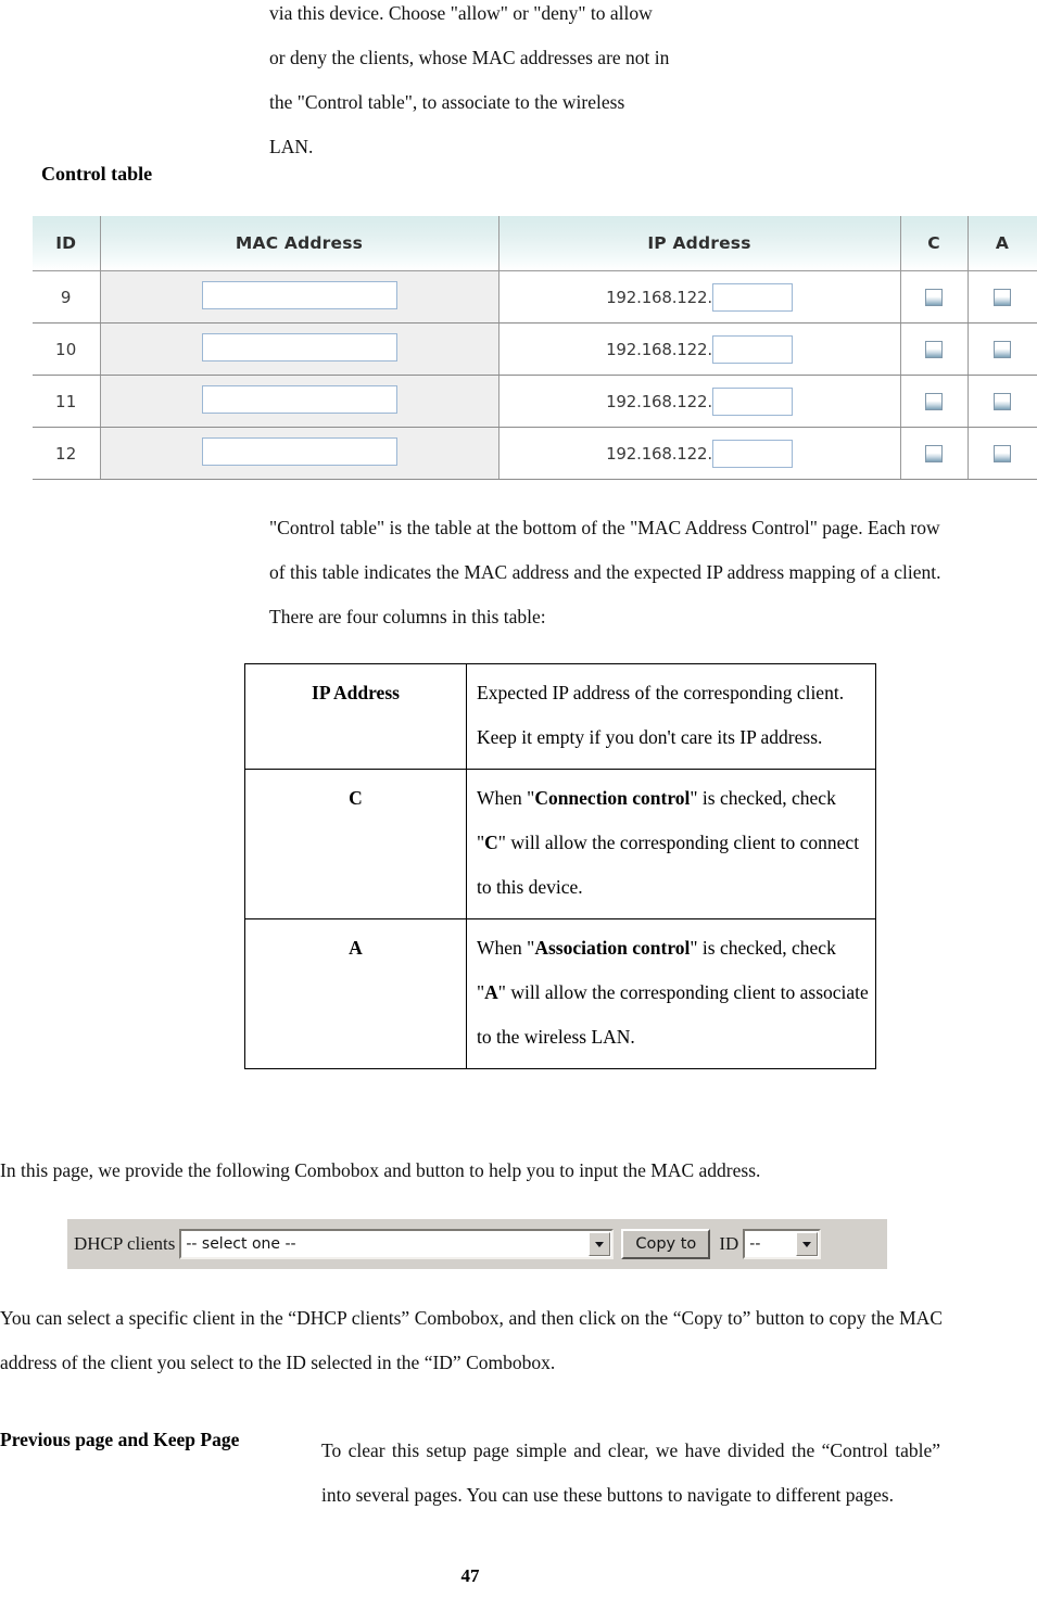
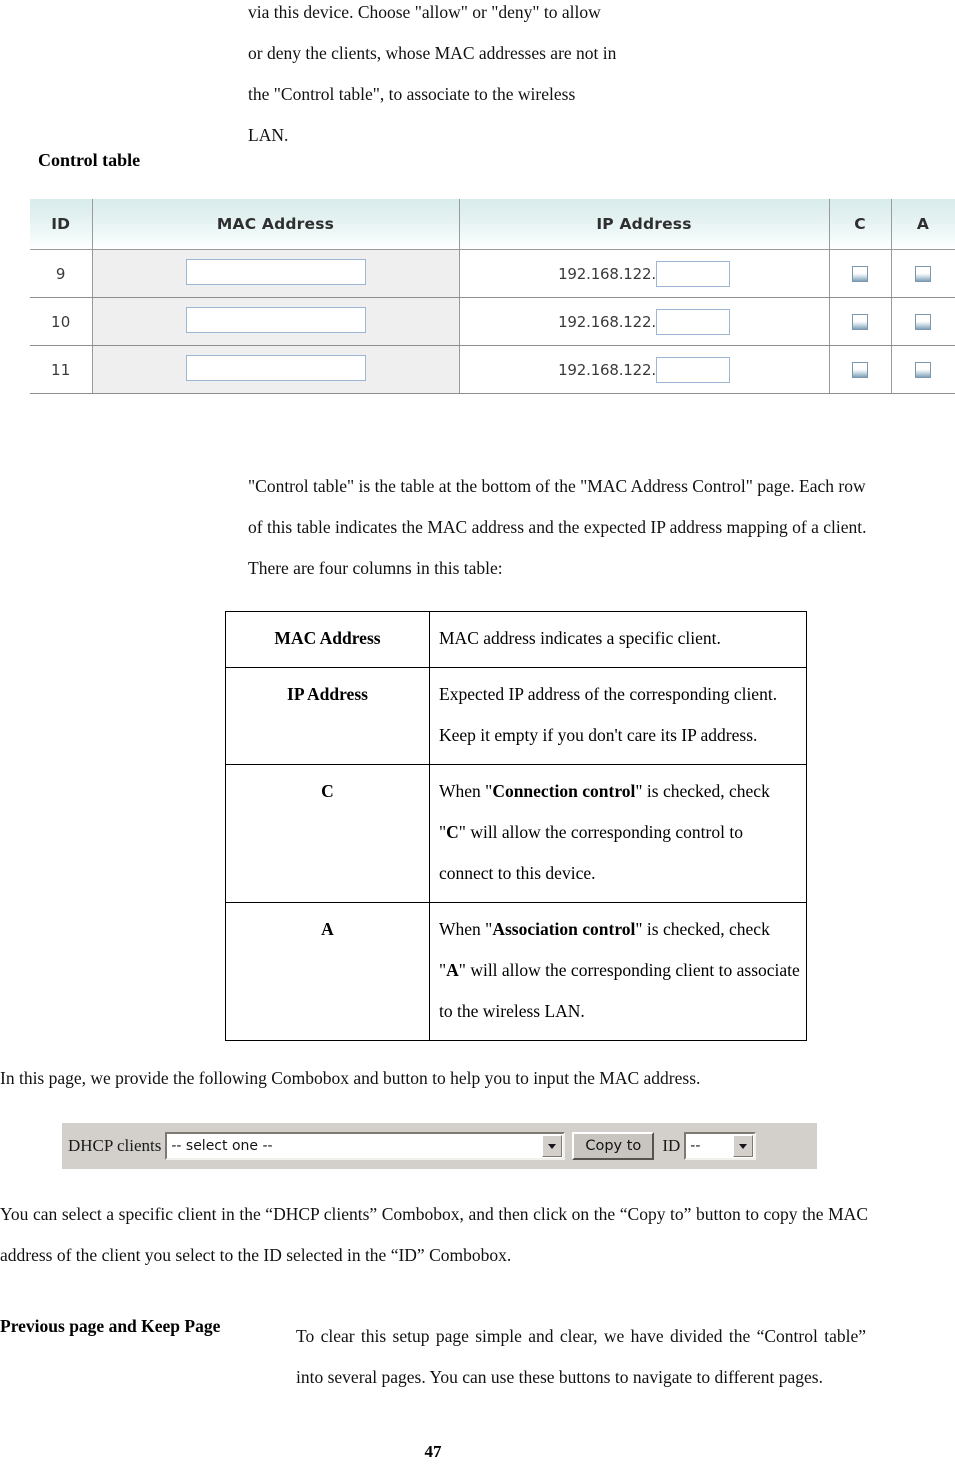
  via this device. Choose "allow" or "deny" to allow or deny the clients, whose MAC addresses are not in the "Control table", to associate to the wireless LAN.
  Control table
  ID	MAC Address	IP Address	C	A
  9		192.168.122.
  10		192.168.122.
  11		192.168.122.
- 12		192.168.122.
  "Control table" is the table at the bottom of the "MAC Address Control" page. Each row of this table indicates the MAC address and the expected IP address mapping of a client. There are four columns in this table:
+ MAC Address	MAC address indicates a specific client.
  IP Address	Expected IP address of the corresponding client. Keep it empty if you don't care its IP address.
- C	When "Connection control" is checked, check "C" will allow the corresponding client to connect to this device.
+ C	When "Connection control" is checked, check "C" will allow the corresponding control to connect to this device.
  A	When "Association control" is checked, check "A" will allow the corresponding client to associate to the wireless LAN.
  In this page, we provide the following Combobox and button to help you to input the MAC address.
  DHCP clients
  -- select one --
  Copy to
  ID
  --
  You can select a specific client in the “DHCP clients” Combobox, and then click on the “Copy to” button to copy the MAC address of the client you select to the ID selected in the “ID” Combobox.
  Previous page and Keep Page
  To clear this setup page simple and clear, we have divided the “Control table” into several pages. You can use these buttons to navigate to different pages.
  47
